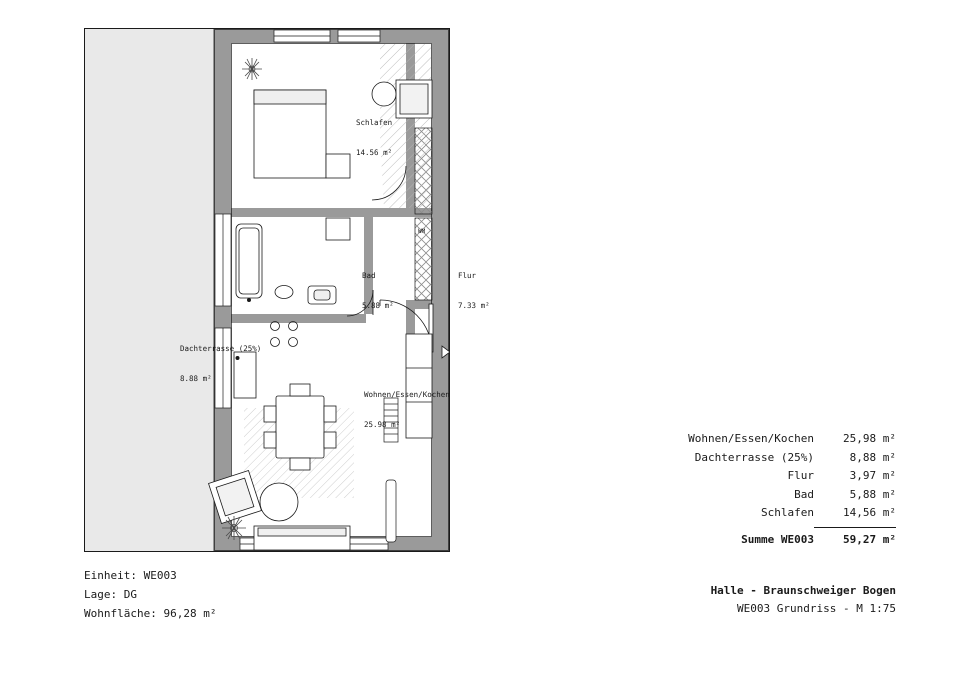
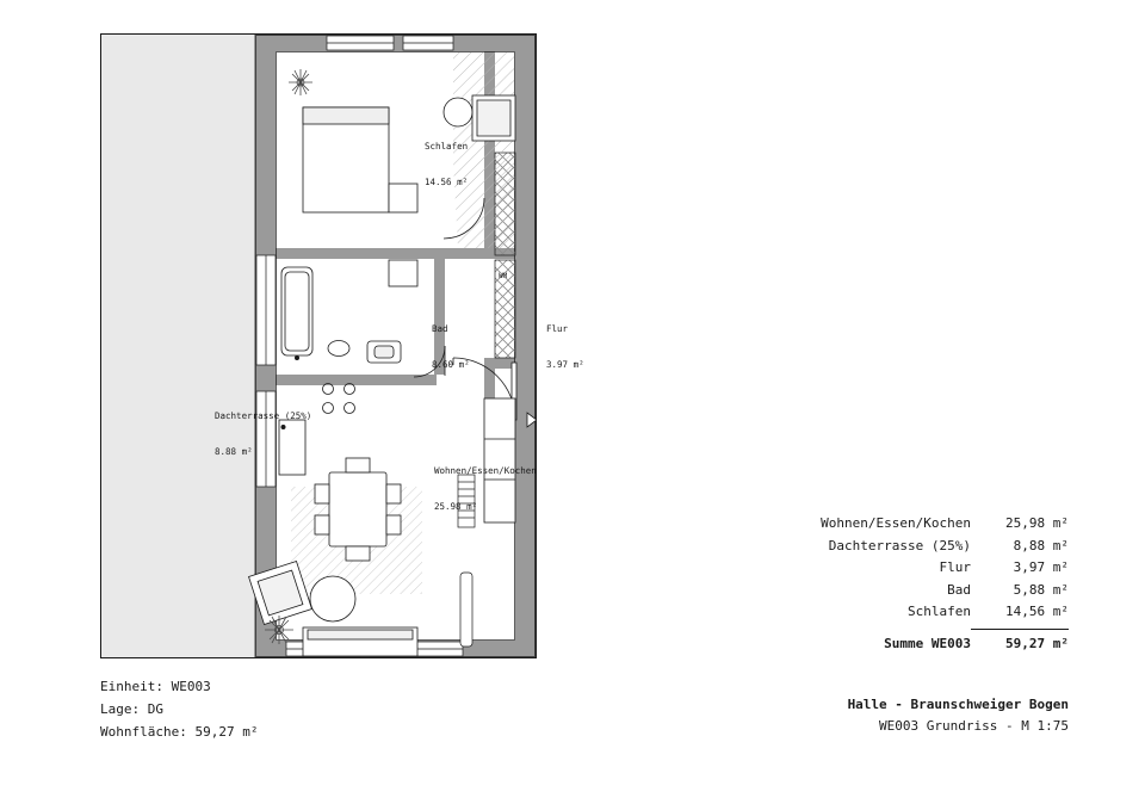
  Dachterrasse (25%)
  8.88 m²
  Schlafen
  14.56 m²
  Bad
- 5.88 m²
+ 8.60 m²
  Flur
- 7.33 m²
+ 3.97 m²
  Wohnen/Essen/Kochen
  25.98 m²
  Einheit: WE003
  Lage: DG
- Wohnfläche: 96,28 m²
+ Wohnfläche: 59,27 m²
  Wohnen/Essen/Kochen
  25,98 m²
  Dachterrasse (25%)
  8,88 m²
  Flur
  3,97 m²
  Bad
  5,88 m²
  Schlafen
  14,56 m²
  Summe WE003
  59,27 m²
  Halle - Braunschweiger Bogen
  WE003 Grundriss - M 1:75
